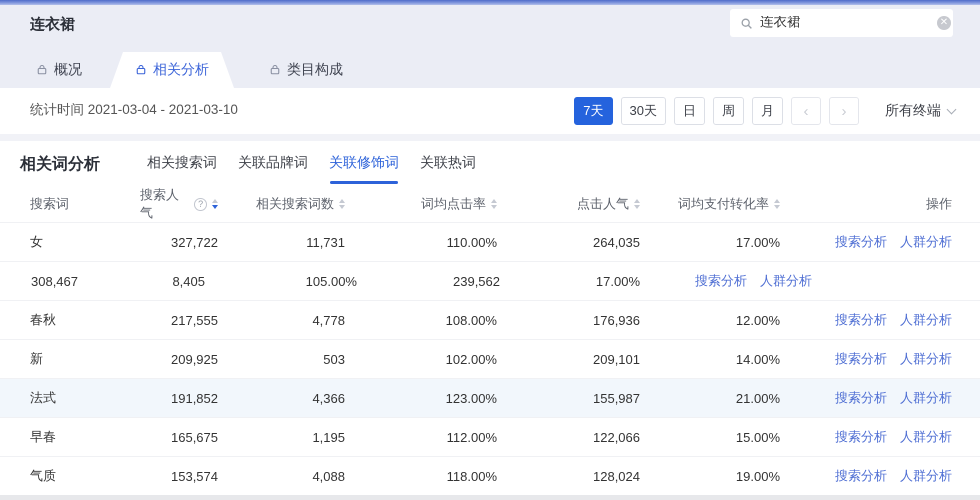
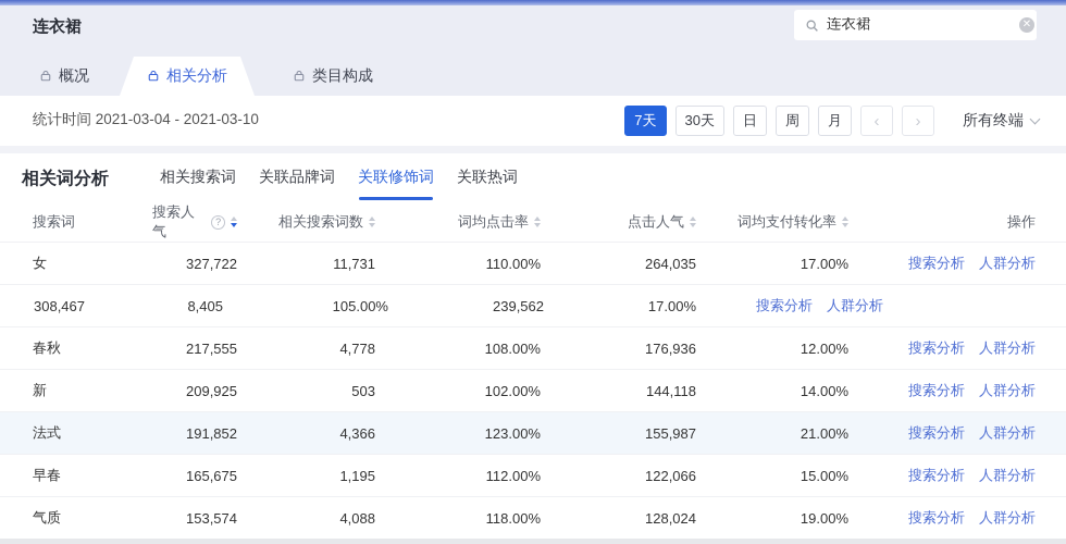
  连衣裙
  连衣裙
  ✕
  概况
  相关分析
  类目构成
  统计时间 2021-03-04 - 2021-03-10
  7天
  30天
  日
  周
  月
  ‹
  ›
  所有终端
  相关词分析
  相关搜索词
  关联品牌词
  关联修饰词
  关联热词
  搜索词
  搜索人气
  ?
  相关搜索词数
  词均点击率
  点击人气
  词均支付转化率
  操作
  女
  327,722
  11,731
  110.00%
  264,035
  17.00%
  搜索分析
  人群分析
  308,467
  8,405
  105.00%
  239,562
  17.00%
  搜索分析
  人群分析
  春秋
  217,555
  4,778
  108.00%
  176,936
  12.00%
  搜索分析
  人群分析
  新
  209,925
  503
  102.00%
- 209,101
+ 144,118
  14.00%
  搜索分析
  人群分析
  法式
  191,852
  4,366
  123.00%
  155,987
  21.00%
  搜索分析
  人群分析
  早春
  165,675
  1,195
  112.00%
  122,066
  15.00%
  搜索分析
  人群分析
  气质
  153,574
  4,088
  118.00%
  128,024
  19.00%
  搜索分析
  人群分析
